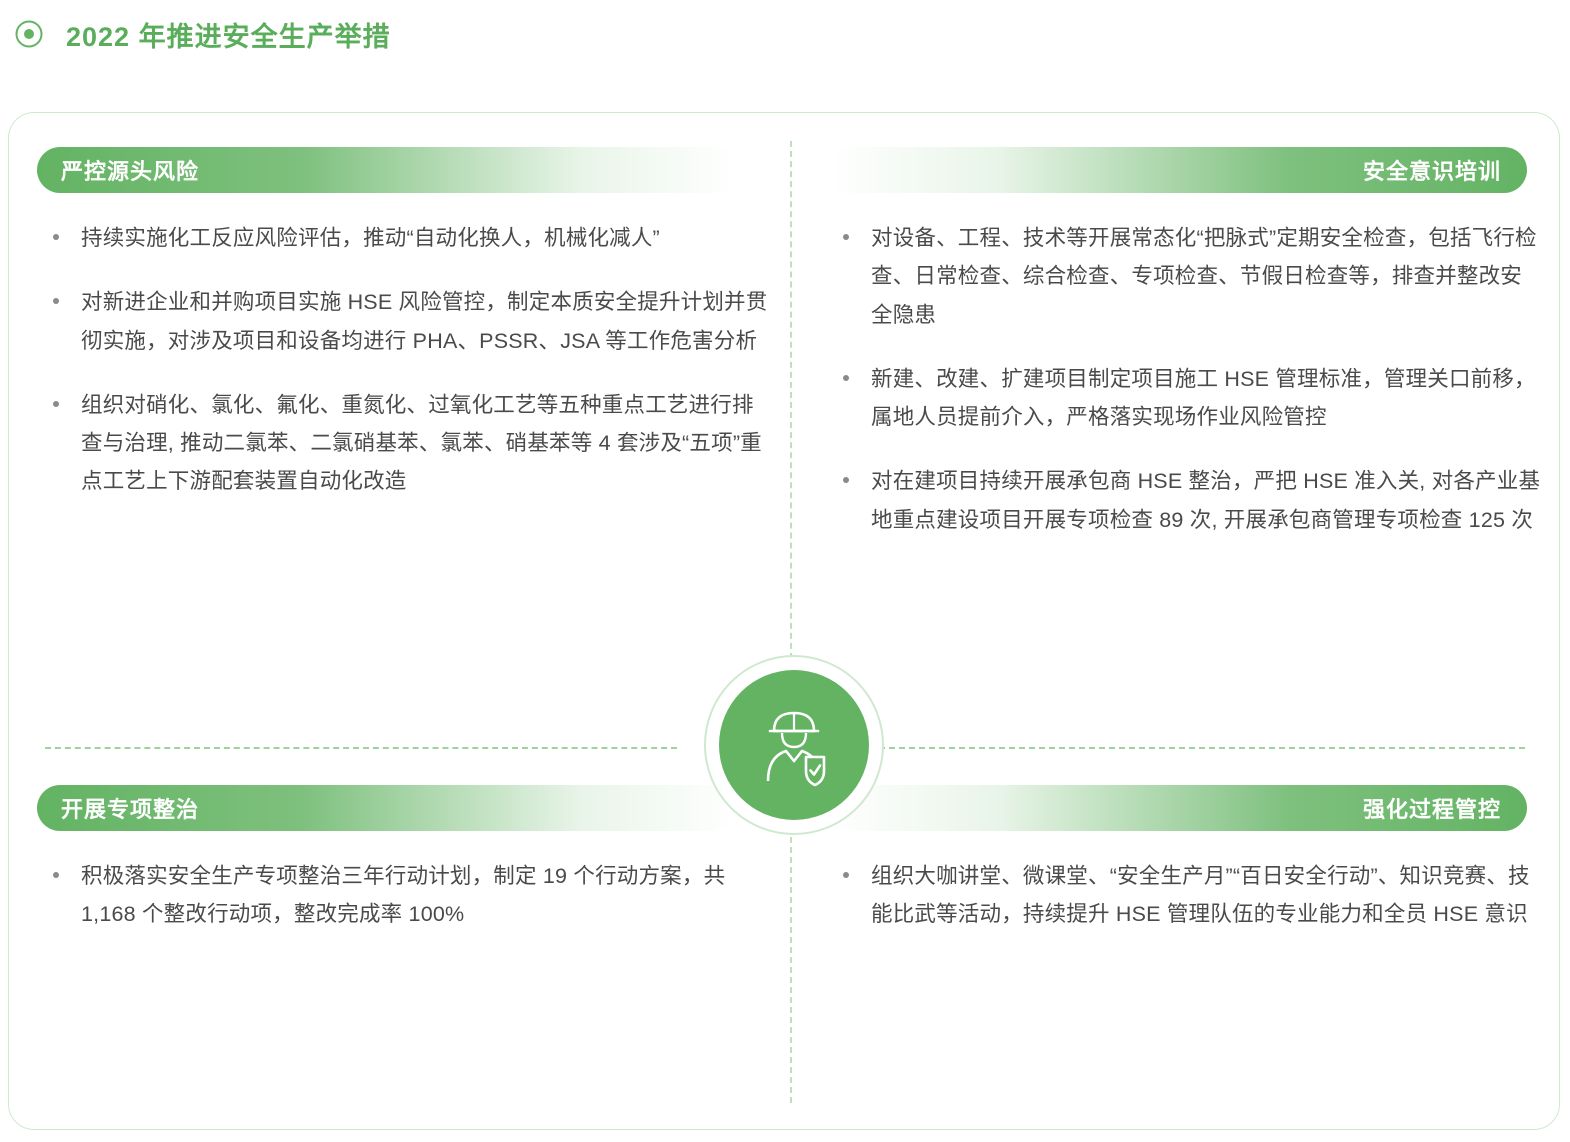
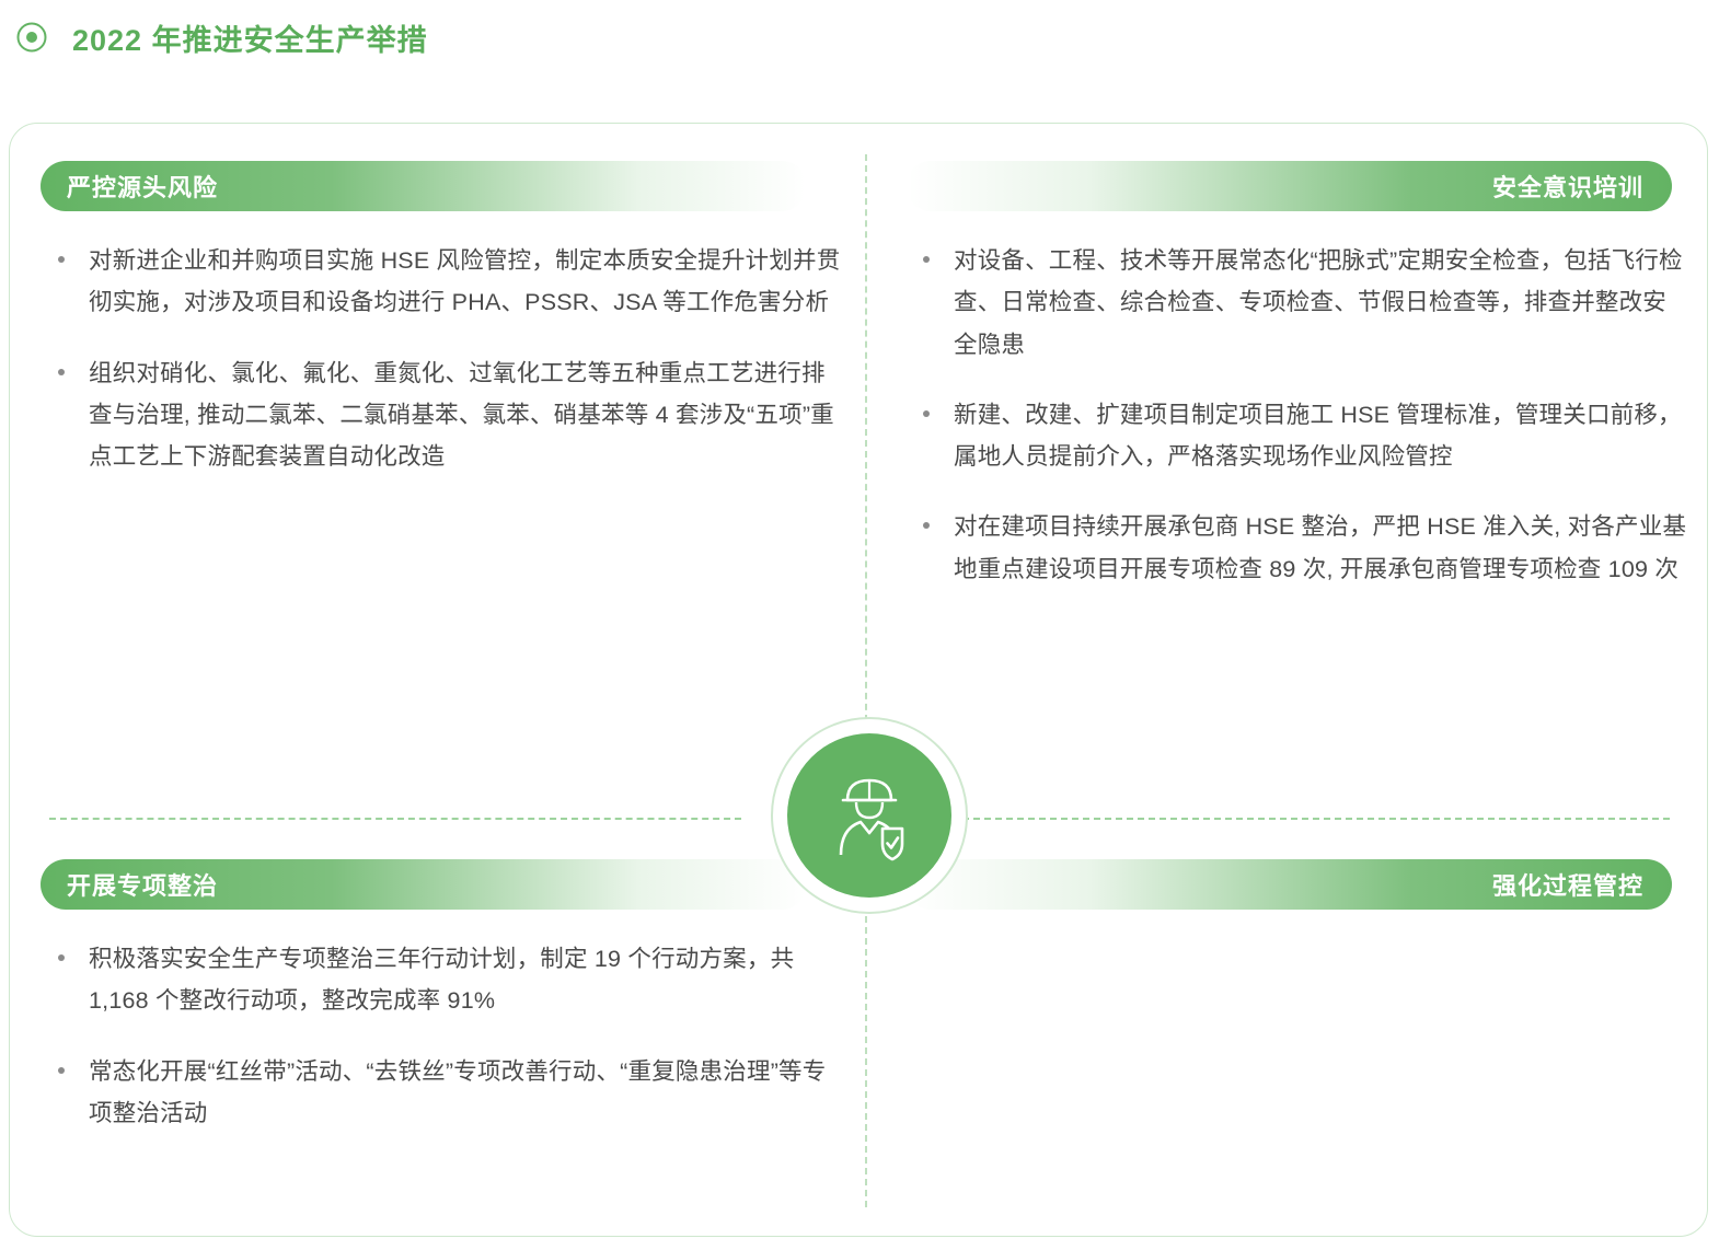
  2022 年推进安全生产举措
  严控源头风险
- 持续实施化工反应风险评估，推动“自动化换人，机械化减人”
  对新进企业和并购项目实施 HSE 风险管控，制定本质安全提升计划并贯彻实施，对涉及项目和设备均进行 PHA、PSSR、JSA 等工作危害分析
  组织对硝化、氯化、氟化、重氮化、过氧化工艺等五种重点工艺进行排查与治理, 推动二氯苯、二氯硝基苯、氯苯、硝基苯等 4 套涉及“五项”重点工艺上下游配套装置自动化改造
  安全意识培训
  对设备、工程、技术等开展常态化“把脉式”定期安全检查，包括飞行检查、日常检查、综合检查、专项检查、节假日检查等，排查并整改安全隐患
  新建、改建、扩建项目制定项目施工 HSE 管理标准，管理关口前移，属地人员提前介入，严格落实现场作业风险管控
- 对在建项目持续开展承包商 HSE 整治，严把 HSE 准入关, 对各产业基地重点建设项目开展专项检查 89 次, 开展承包商管理专项检查 125 次
+ 对在建项目持续开展承包商 HSE 整治，严把 HSE 准入关, 对各产业基地重点建设项目开展专项检查 89 次, 开展承包商管理专项检查 109 次
  开展专项整治
- 积极落实安全生产专项整治三年行动计划，制定 19 个行动方案，共 1,168 个整改行动项，整改完成率 100%
+ 积极落实安全生产专项整治三年行动计划，制定 19 个行动方案，共 1,168 个整改行动项，整改完成率 91%
+ 常态化开展“红丝带”活动、“去铁丝”专项改善行动、“重复隐患治理”等专项整治活动
  强化过程管控
- 组织大咖讲堂、微课堂、“安全生产月”“百日安全行动”、知识竞赛、技能比武等活动，持续提升 HSE 管理队伍的专业能力和全员 HSE 意识
